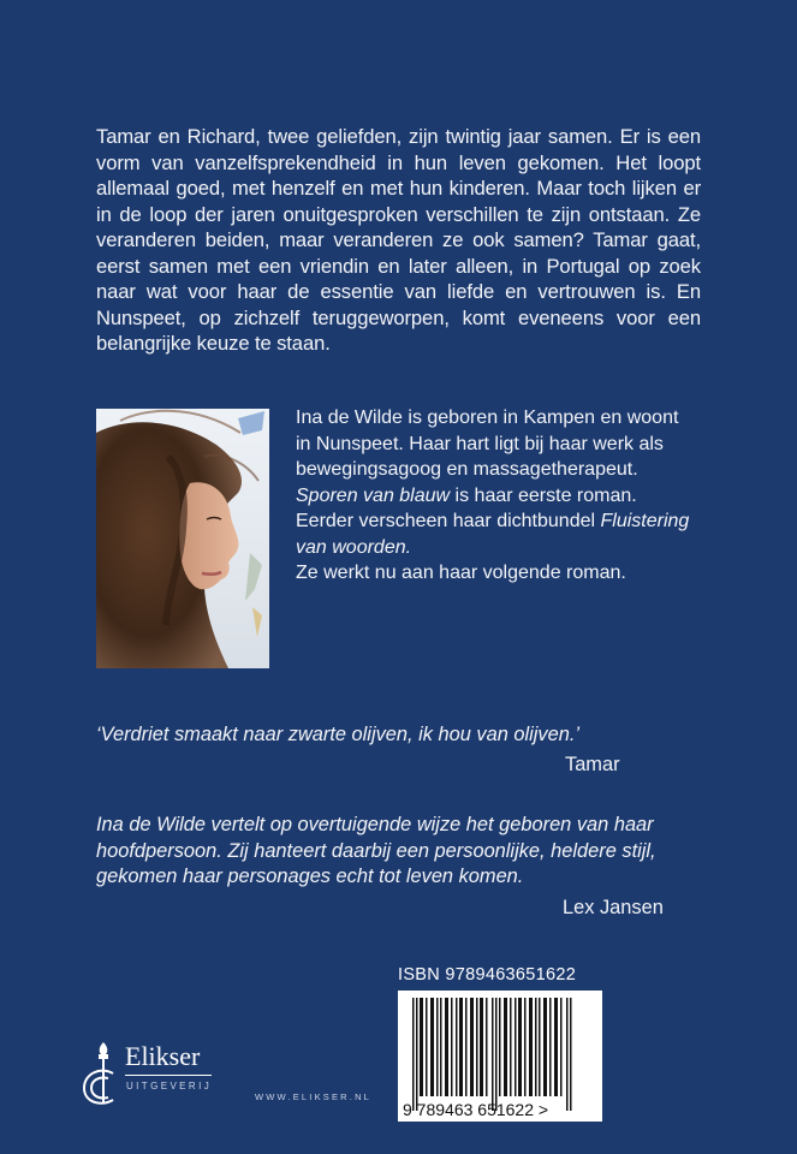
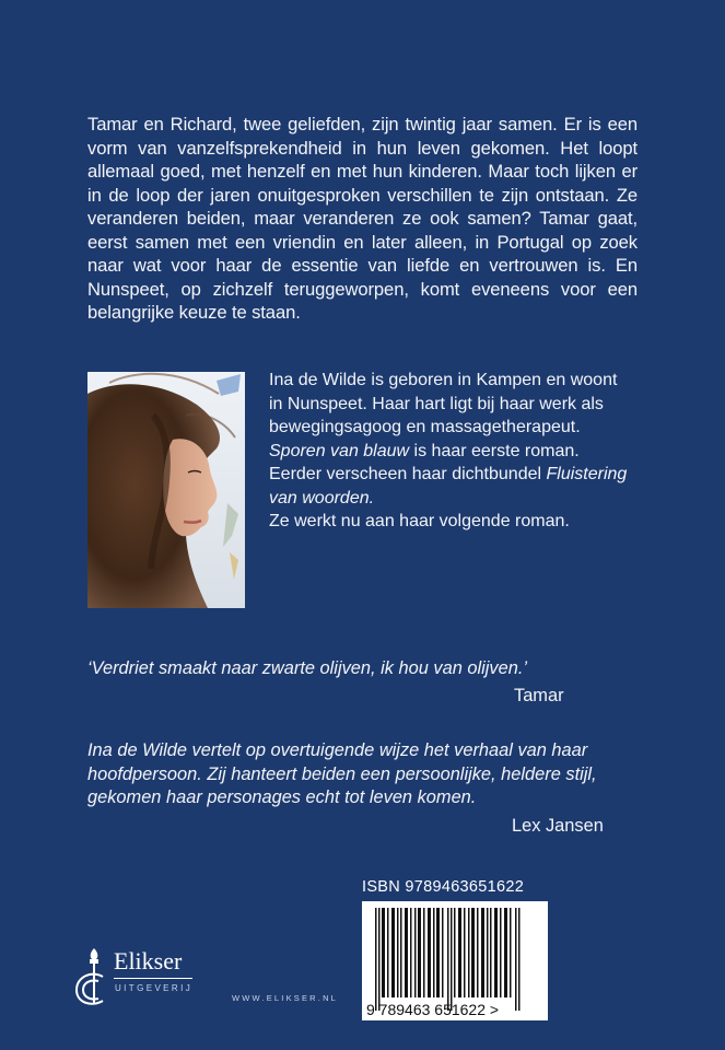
  Tamar en Richard, twee geliefden, zijn twintig jaar samen. Er is een vorm van vanzelfsprekendheid in hun leven gekomen. Het loopt allemaal goed, met henzelf en met hun kinderen. Maar toch lijken er in de loop der jaren onuitgesproken verschillen te zijn ontstaan. Ze veranderen beiden, maar veranderen ze ook samen? Tamar gaat, eerst samen met een vriendin en later alleen, in Portugal op zoek naar wat voor haar de essentie van liefde en vertrouwen is. En Nunspeet, op zichzelf teruggeworpen, komt eveneens voor een belangrijke keuze te staan.
  Ina de Wilde is geboren in Kampen en woont
  in Nunspeet. Haar hart ligt bij haar werk als
  bewegingsagoog en massagetherapeut.
  Sporen van blauw is haar eerste roman.
  Eerder verscheen haar dichtbundel Fluistering
  van woorden.
  Ze werkt nu aan haar volgende roman.
  ‘Verdriet smaakt naar zwarte olijven, ik hou van olijven.’
  Tamar
- Ina de Wilde vertelt op overtuigende wijze het geboren van haar
+ Ina de Wilde vertelt op overtuigende wijze het verhaal van haar
- hoofdpersoon. Zij hanteert daarbij een persoonlijke, heldere stijl,
+ hoofdpersoon. Zij hanteert beiden een persoonlijke, heldere stijl,
  gekomen haar personages echt tot leven komen.
  Lex Jansen
  ISBN 9789463651622
  9 789463 651622 >
  Elikser
  UITGEVERIJ
  WWW.ELIKSER.NL
